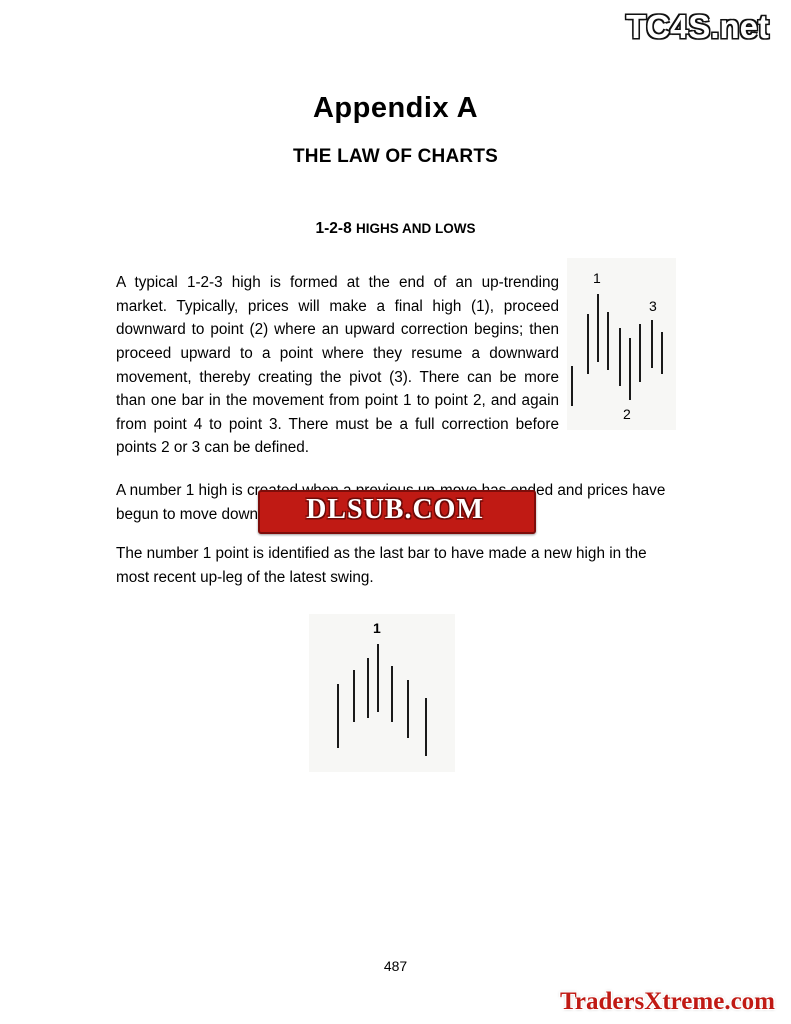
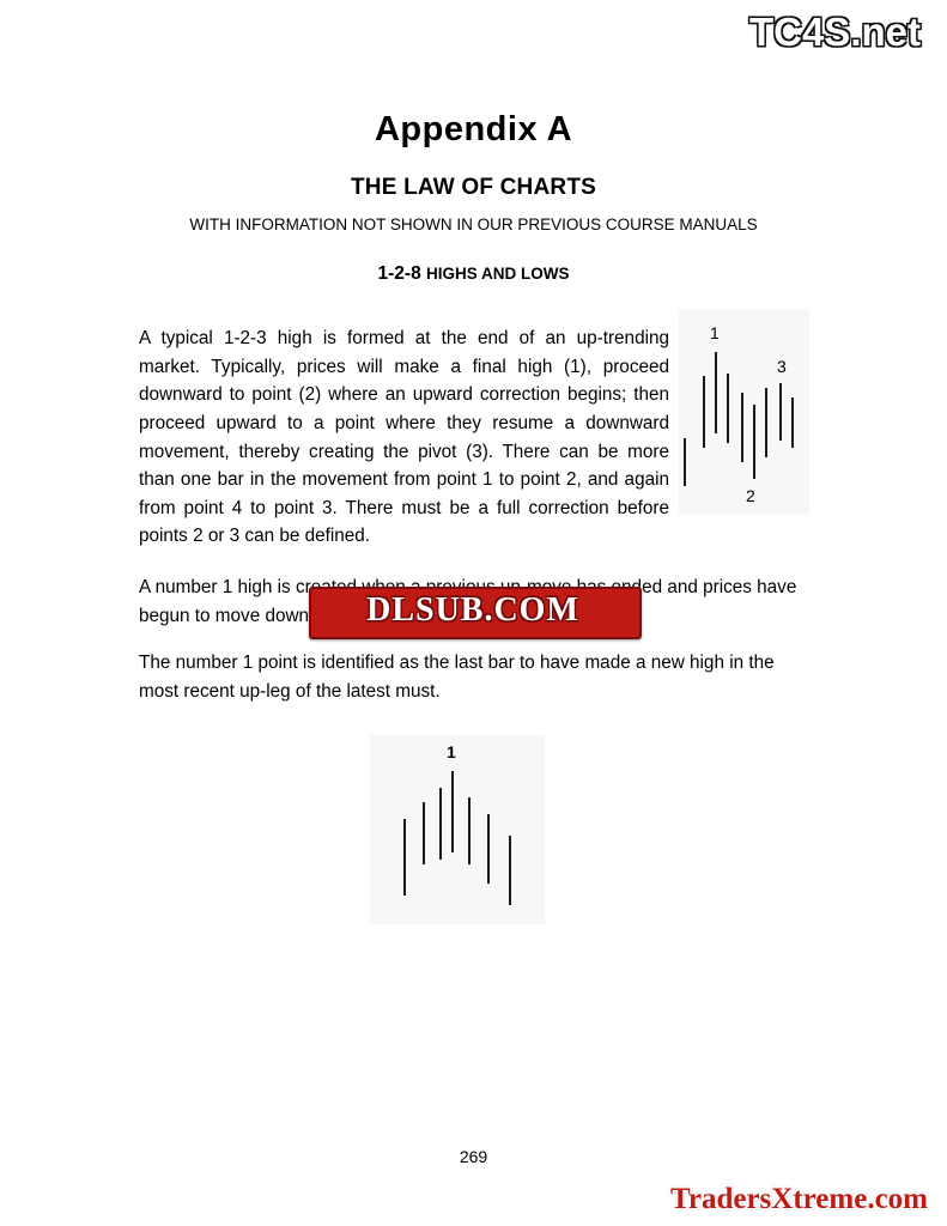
  TC4S.net
  Appendix A
  THE LAW OF CHARTS
+ WITH INFORMATION NOT SHOWN IN OUR PREVIOUS COURSE MANUALS
  1-2-8 HIGHS AND LOWS
  A typical 1-2-3 high is formed at the end of an up-trending market. Typically, prices will make a final high (1), proceed downward to point (2) where an upward correction begins; then proceed upward to a point where they resume a downward movement, thereby creating the pivot (3). There can be more than one bar in the movement from point 1 to point 2, and again from point 4 to point 3. There must be a full correction before points 2 or 3 can be defined.
- The number 1 point is identified as the last bar to have made a new high in the most recent up-leg of the latest swing.
+ The number 1 point is identified as the last bar to have made a new high in the most recent up-leg of the latest must.
  1
  3
  2
  1
  DLSUB.COM
- 487
+ 269
  TradersXtreme.com
